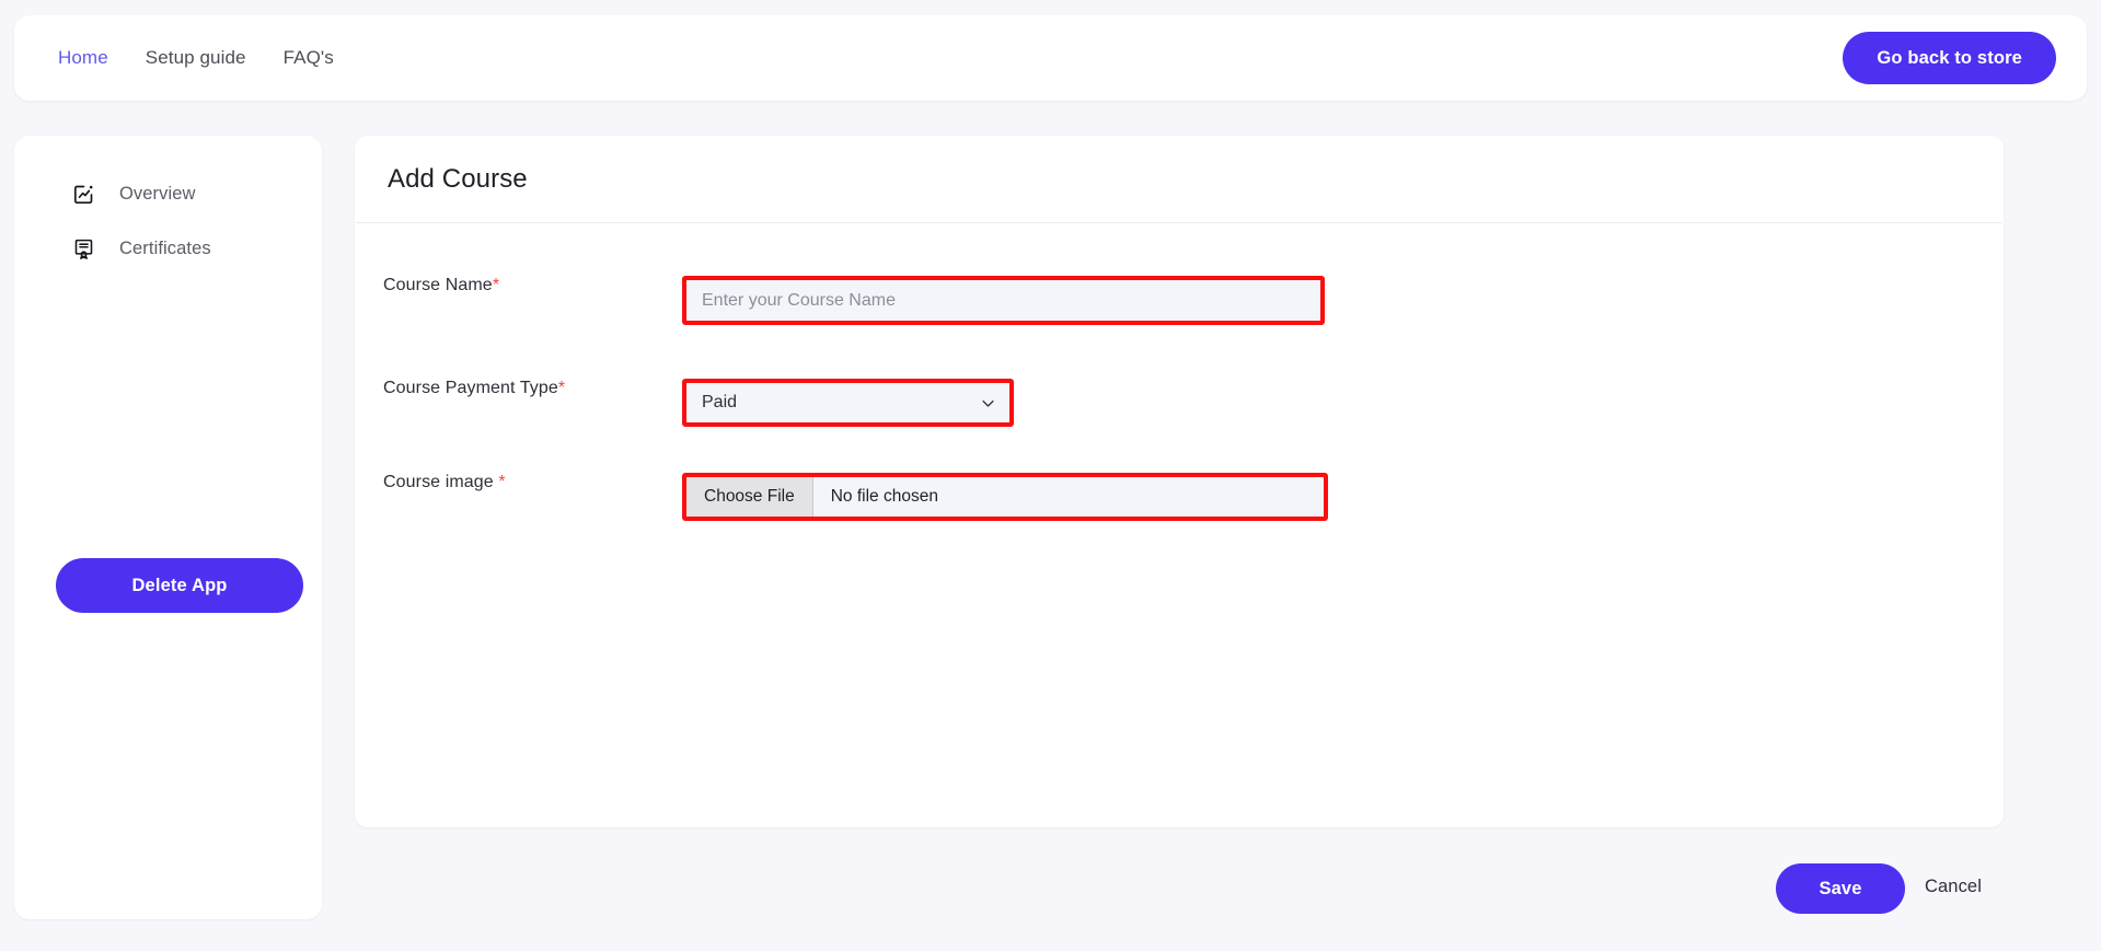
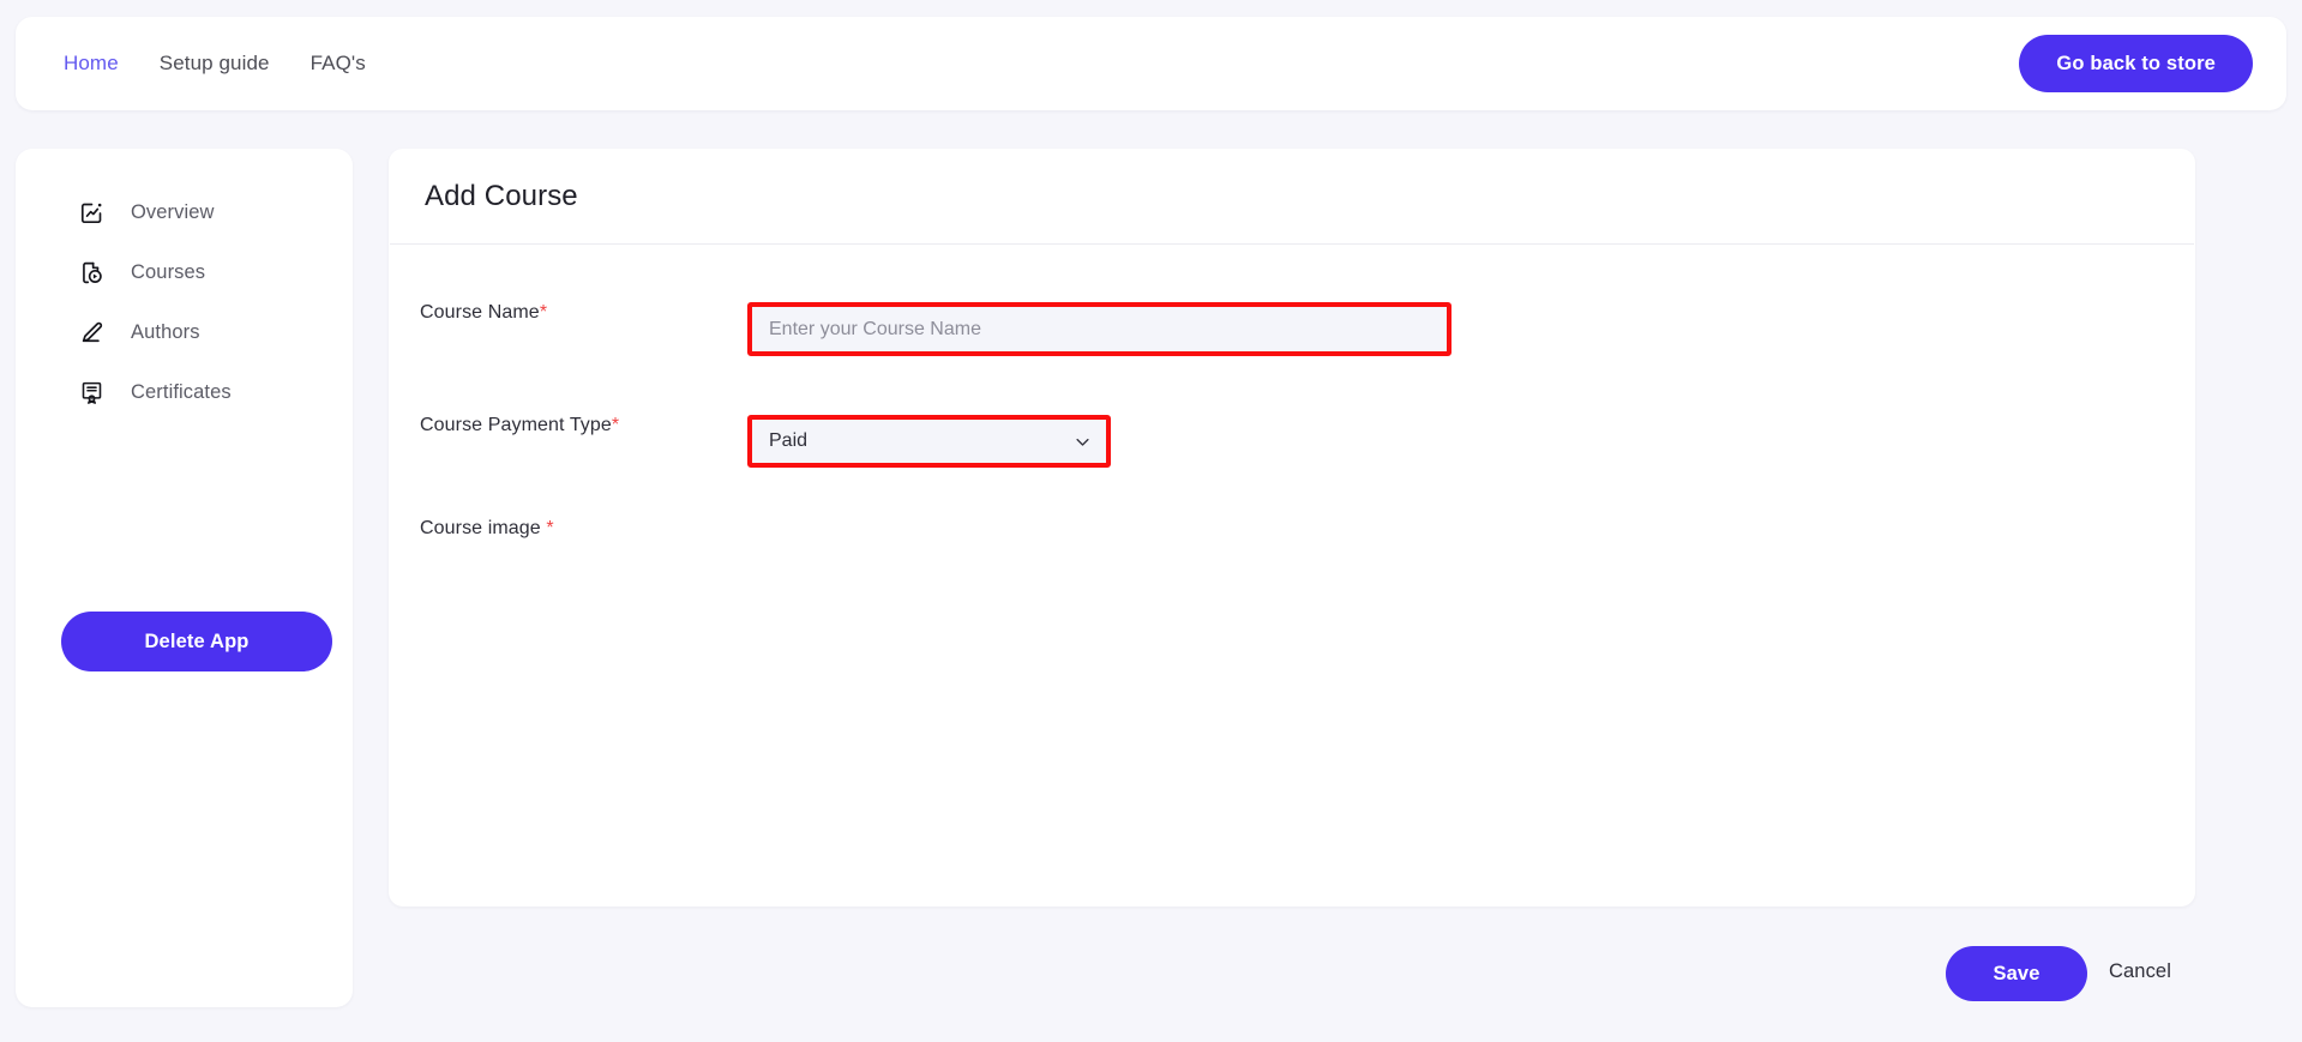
  Home
  Setup guide
  FAQ's
  Go back to store
  Overview
+ Courses
+ Authors
  Certificates
  Delete App
  Add Course
  Course Name*
  Enter your Course Name
  Course Payment Type*
  Paid
  Course image *
- Choose File
- No file chosen
  Save
  Cancel
